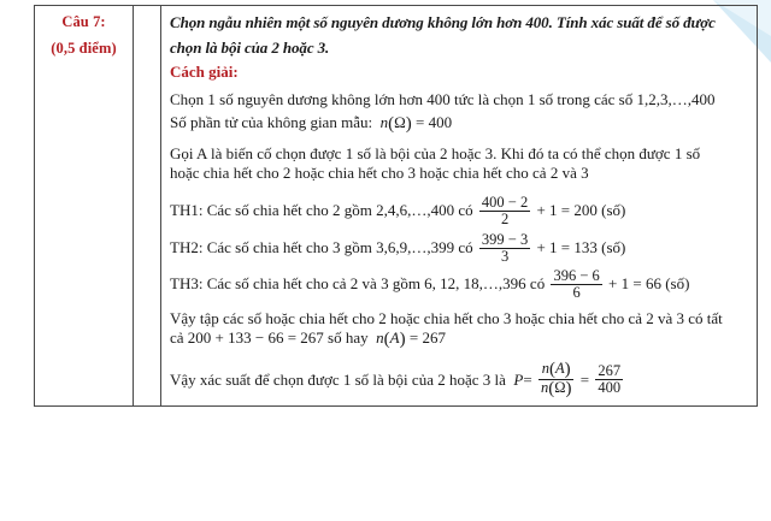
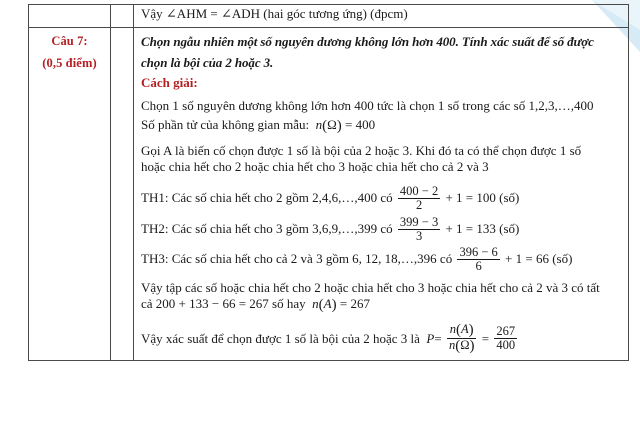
+ 		Vậy ∠AHM = ∠ADH (hai góc tương ứng) (đpcm)
- Câu 7: (0,5 điểm)		Chọn ngẫu nhiên một số nguyên dương không lớn hơn 400. Tính xác suất để số được chọn là bội của 2 hoặc 3. Cách giải: Chọn 1 số nguyên dương không lớn hơn 400 tức là chọn 1 số trong các số 1,2,3,…,400 Số phần tử của không gian mẫu: n(Ω) = 400 Gọi A là biến cố chọn được 1 số là bội của 2 hoặc 3. Khi đó ta có thể chọn được 1 số hoặc chia hết cho 2 hoặc chia hết cho 3 hoặc chia hết cho cả 2 và 3 TH1: Các số chia hết cho 2 gồm 2,4,6,…,400 có 400 − 2 2 + 1 = 200 (số) TH2: Các số chia hết cho 3 gồm 3,6,9,…,399 có 399 − 3 3 + 1 = 133 (số) TH3: Các số chia hết cho cả 2 và 3 gồm 6, 12, 18,…,396 có 396 − 6 6 + 1 = 66 (số) Vậy tập các số hoặc chia hết cho 2 hoặc chia hết cho 3 hoặc chia hết cho cả 2 và 3 có tất cả 200 + 133 − 66 = 267 số hay n(A) = 267 Vậy xác suất để chọn được 1 số là bội của 2 hoặc 3 là P= n(A) n(Ω) = 267 400
+ Câu 7: (0,5 điểm)		Chọn ngẫu nhiên một số nguyên dương không lớn hơn 400. Tính xác suất để số được chọn là bội của 2 hoặc 3. Cách giải: Chọn 1 số nguyên dương không lớn hơn 400 tức là chọn 1 số trong các số 1,2,3,…,400 Số phần tử của không gian mẫu: n(Ω) = 400 Gọi A là biến cố chọn được 1 số là bội của 2 hoặc 3. Khi đó ta có thể chọn được 1 số hoặc chia hết cho 2 hoặc chia hết cho 3 hoặc chia hết cho cả 2 và 3 TH1: Các số chia hết cho 2 gồm 2,4,6,…,400 có 400 − 2 2 + 1 = 100 (số) TH2: Các số chia hết cho 3 gồm 3,6,9,…,399 có 399 − 3 3 + 1 = 133 (số) TH3: Các số chia hết cho cả 2 và 3 gồm 6, 12, 18,…,396 có 396 − 6 6 + 1 = 66 (số) Vậy tập các số hoặc chia hết cho 2 hoặc chia hết cho 3 hoặc chia hết cho cả 2 và 3 có tất cả 200 + 133 − 66 = 267 số hay n(A) = 267 Vậy xác suất để chọn được 1 số là bội của 2 hoặc 3 là P= n(A) n(Ω) = 267 400
